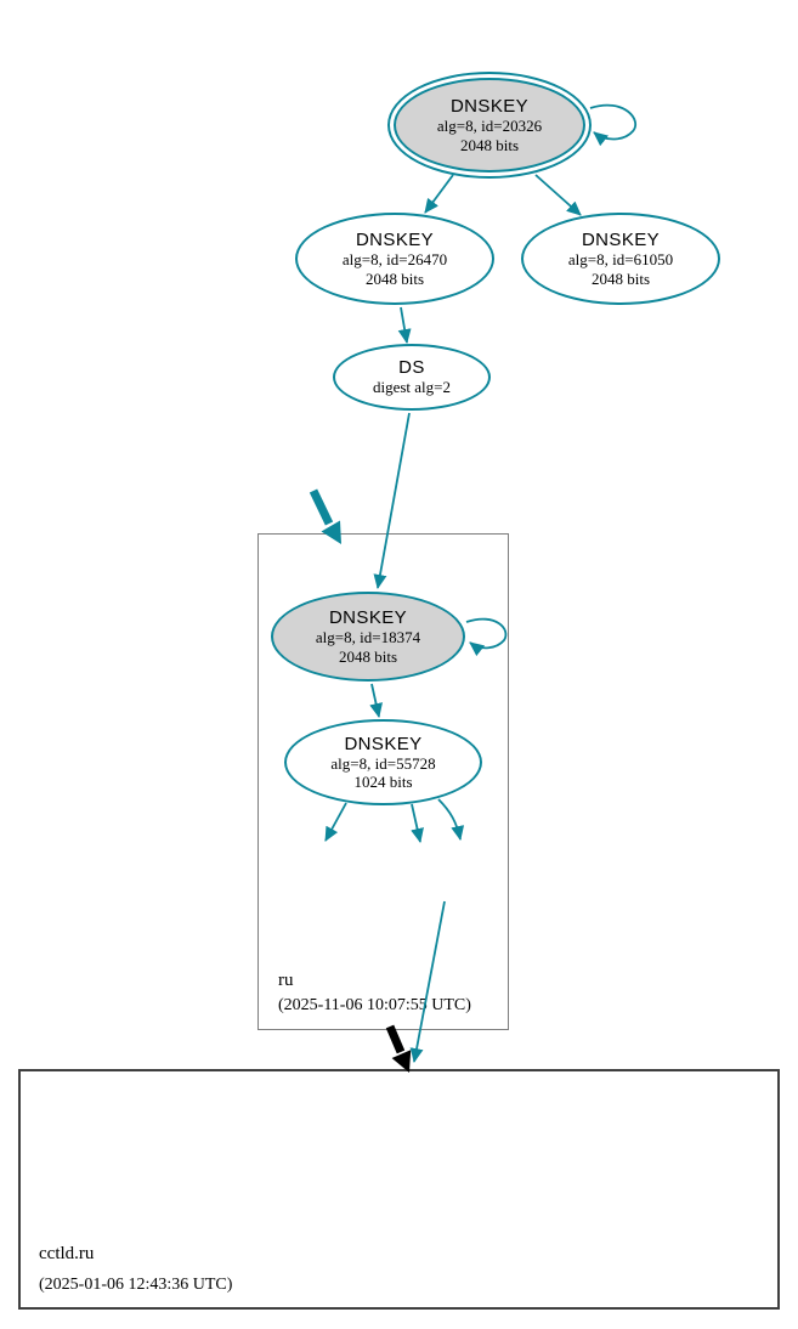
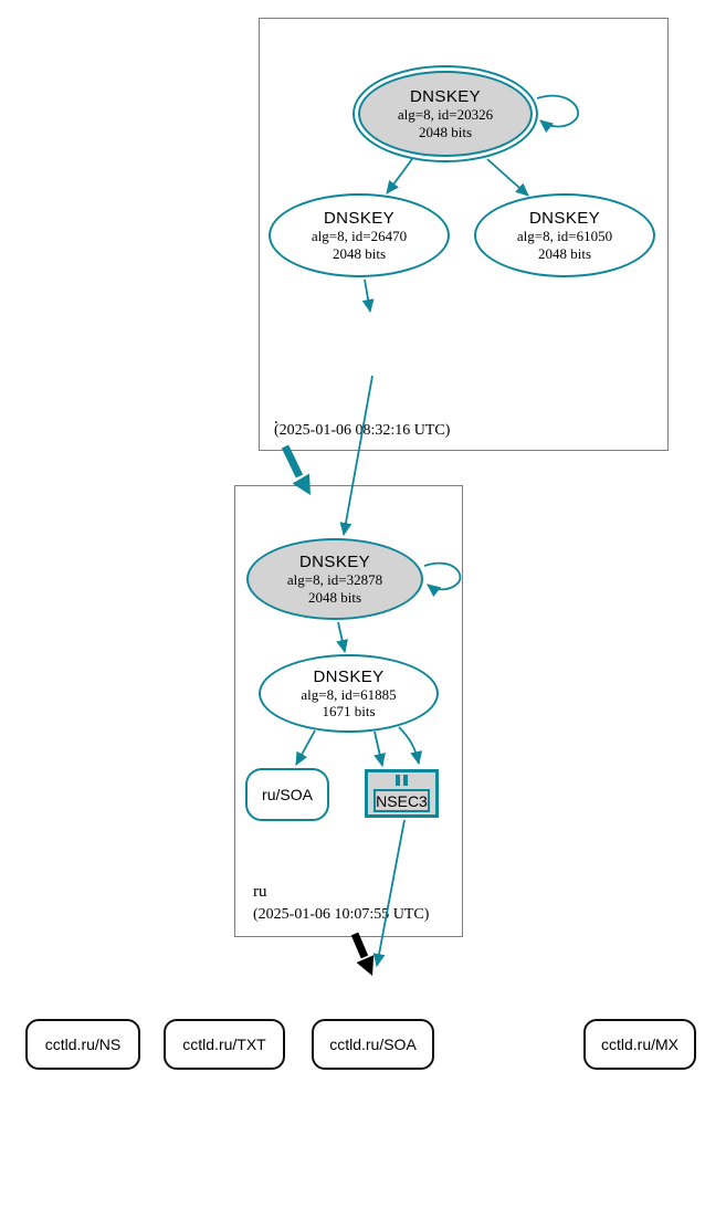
+ .
+ (2025-01-06 08:32:16 UTC)
  ru
- (2025-11-06 10:07:55 UTC)
+ (2025-01-06 10:07:55 UTC)
- cctld.ru
- (2025-01-06 12:43:36 UTC)
  DNSKEY
  alg=8, id=20326
  2048 bits
  DNSKEY
  alg=8, id=26470
  2048 bits
  DNSKEY
  alg=8, id=61050
  2048 bits
- DS
- digest alg=2
  DNSKEY
- alg=8, id=18374
+ alg=8, id=32878
  2048 bits
  DNSKEY
- alg=8, id=55728
+ alg=8, id=61885
- 1024 bits
+ 1671 bits
+ ru/SOA
+ NSEC3
+ cctld.ru/NS
+ cctld.ru/TXT
+ cctld.ru/SOA
+ cctld.ru/MX
